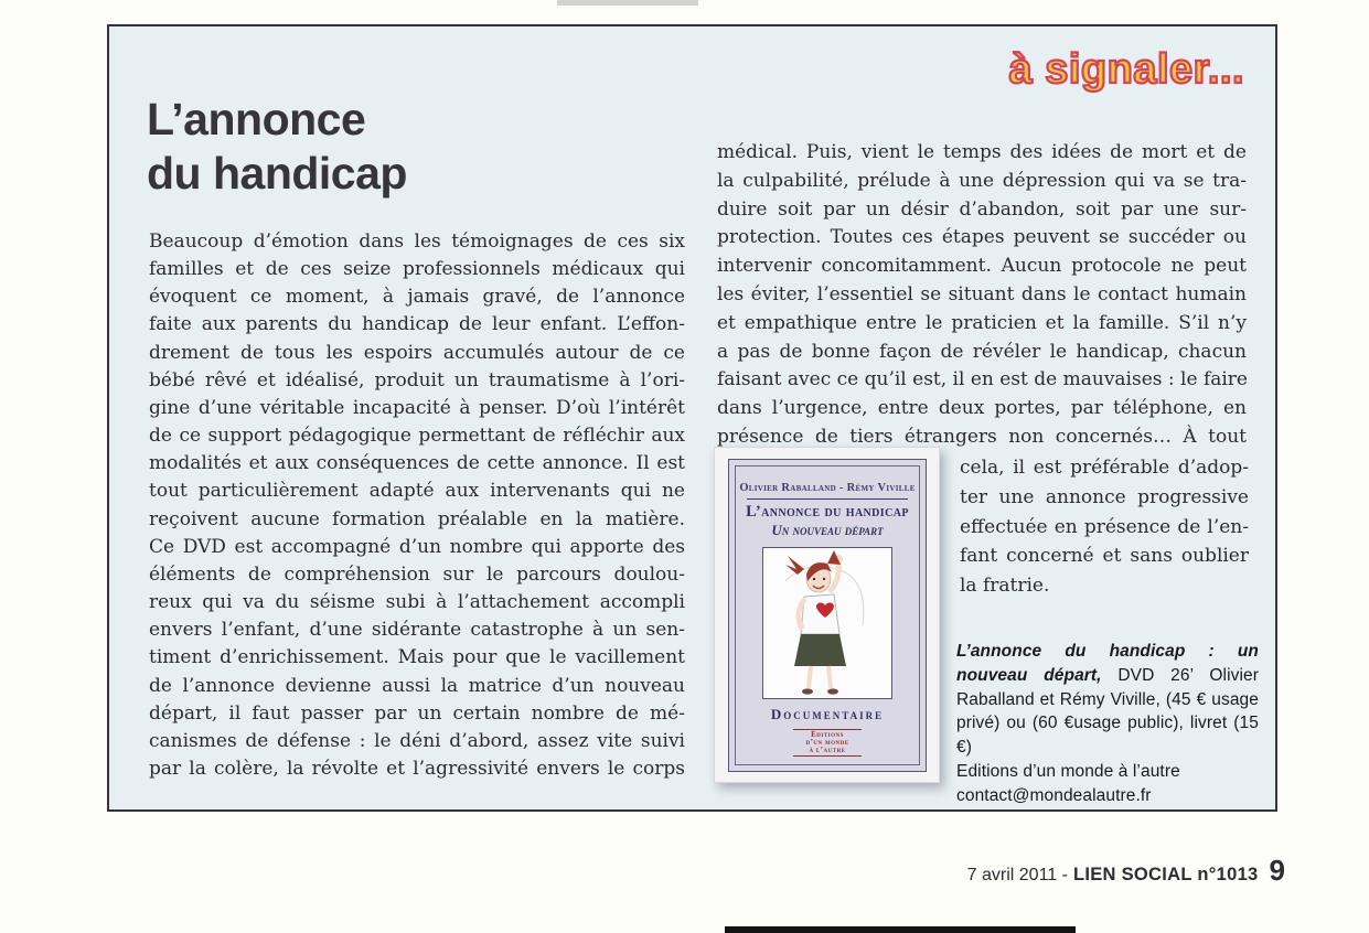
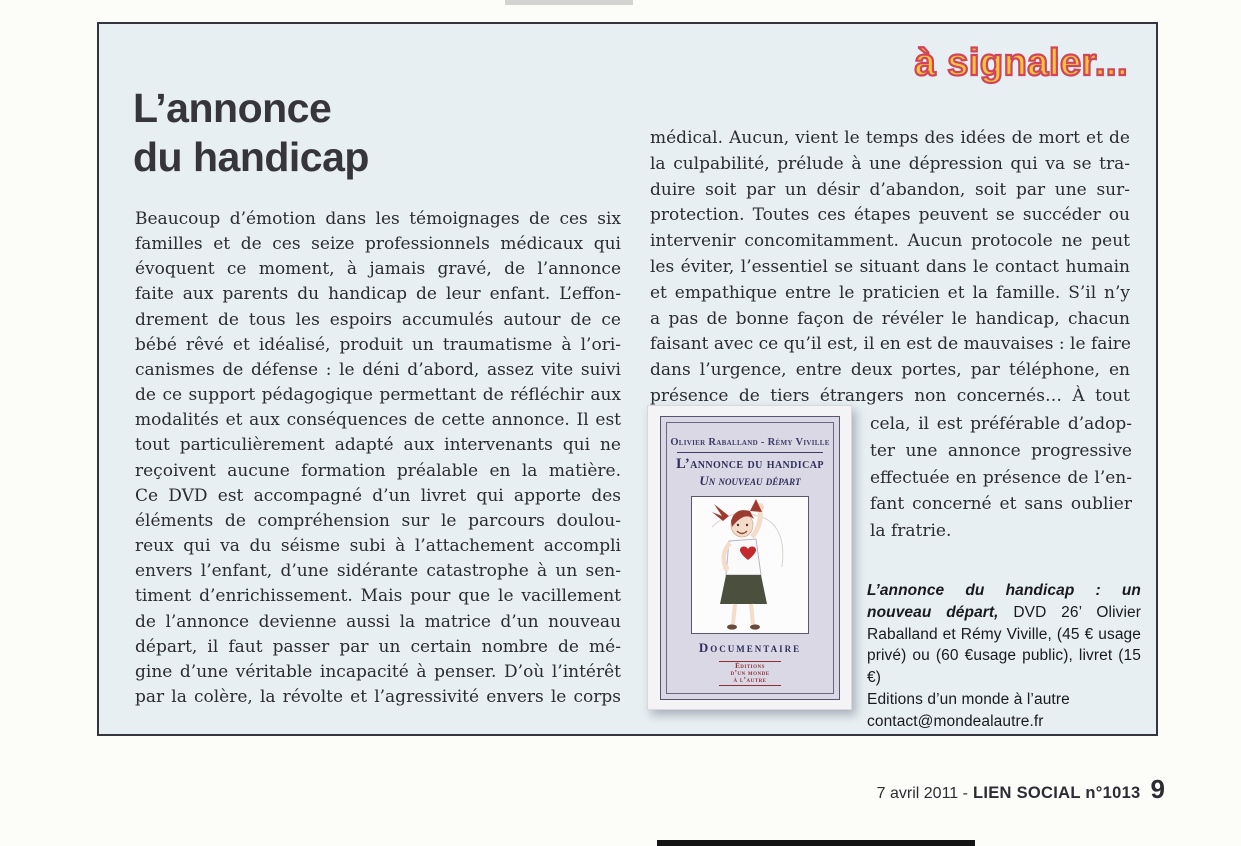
  à signaler...
  L’annonce
  du handicap
  Beaucoup d’émotion dans les témoignages de ces six
  familles et de ces seize professionnels médicaux qui
  évoquent ce moment, à jamais gravé, de l’annonce
  faite aux parents du handicap de leur enfant. L’effon-
  drement de tous les espoirs accumulés autour de ce
  bébé rêvé et idéalisé, produit un traumatisme à l’ori-
- gine d’une véritable incapacité à penser. D’où l’intérêt
+ canismes de défense : le déni d’abord, assez vite suivi
  de ce support pédagogique permettant de réfléchir aux
  modalités et aux conséquences de cette annonce. Il est
  tout particulièrement adapté aux intervenants qui ne
  reçoivent aucune formation préalable en la matière.
- Ce DVD est accompagné d’un nombre qui apporte des
+ Ce DVD est accompagné d’un livret qui apporte des
  éléments de compréhension sur le parcours doulou-
  reux qui va du séisme subi à l’attachement accompli
  envers l’enfant, d’une sidérante catastrophe à un sen-
  timent d’enrichissement. Mais pour que le vacillement
  de l’annonce devienne aussi la matrice d’un nouveau
  départ, il faut passer par un certain nombre de mé-
- canismes de défense : le déni d’abord, assez vite suivi
+ gine d’une véritable incapacité à penser. D’où l’intérêt
  par la colère, la révolte et l’agressivité envers le corps
- médical. Puis, vient le temps des idées de mort et de
+ médical. Aucun, vient le temps des idées de mort et de
  la culpabilité, prélude à une dépression qui va se tra-
  duire soit par un désir d’abandon, soit par une sur-
  protection. Toutes ces étapes peuvent se succéder ou
  intervenir concomitamment. Aucun protocole ne peut
  les éviter, l’essentiel se situant dans le contact humain
  et empathique entre le praticien et la famille. S’il n’y
  a pas de bonne façon de révéler le handicap, chacun
  faisant avec ce qu’il est, il en est de mauvaises : le faire
  dans l’urgence, entre deux portes, par téléphone, en
  présence de tiers étrangers non concernés… À tout
  cela, il est préférable d’adop-
  ter une annonce progressive
  effectuée en présence de l’en-
  fant concerné et sans oublier
  la fratrie.
  Olivier Raballand - Rémy Viville
  L’annonce du handicap
  Un nouveau départ
  Documentaire
  Éditions
  d’un monde
  à l’autre
  L’annonce du handicap : un nouveau départ, DVD 26’ Olivier Raballand et Rémy Viville, (45 € usage privé) ou (60 €usage public), livret (15 €)
  Editions d’un monde à l’autre
  contact@mondealautre.fr
  7 avril 2011 -
  LIEN SOCIAL n°1013
  9
